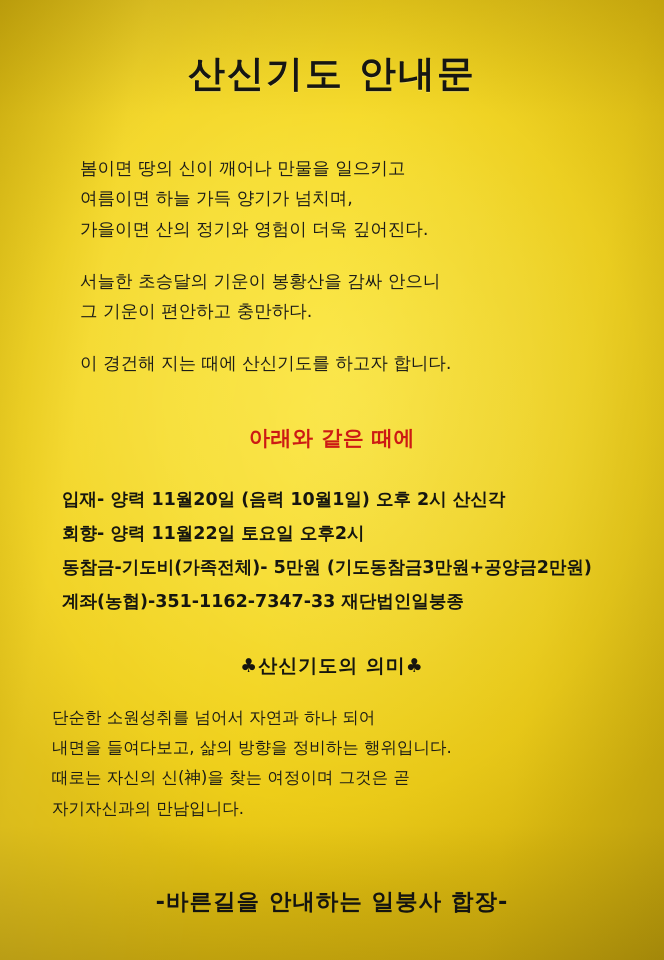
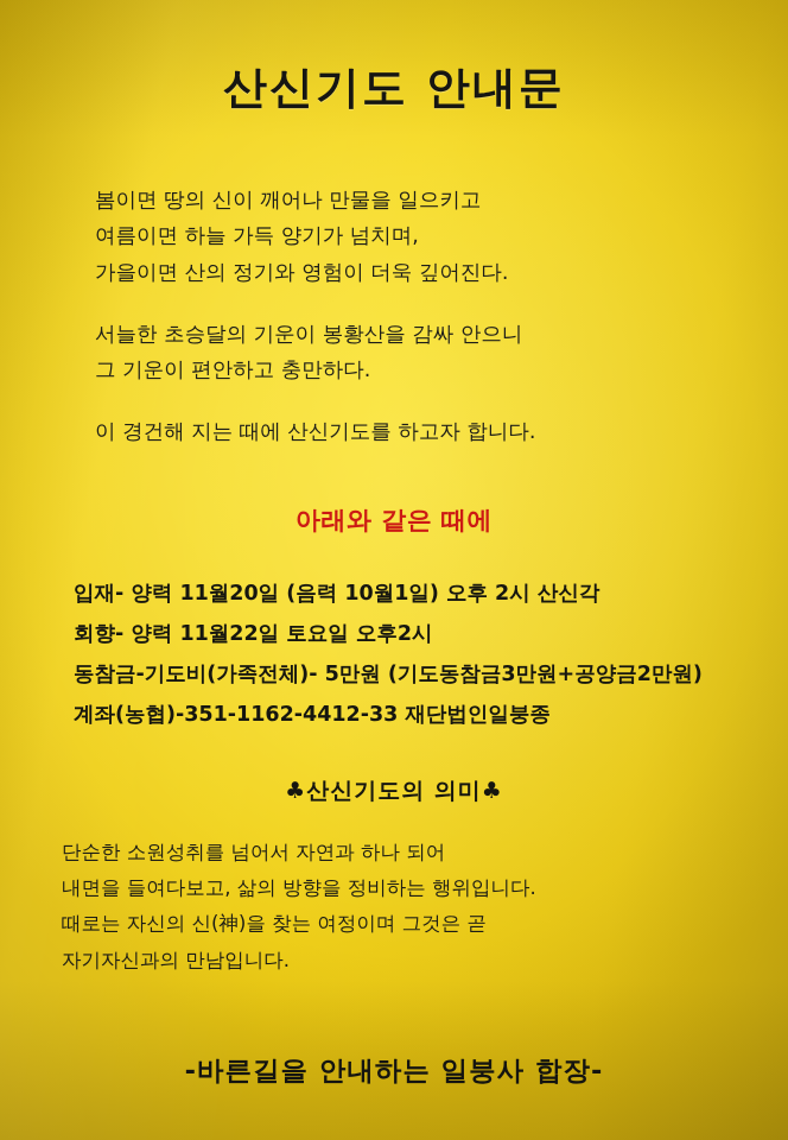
  산신기도 안내문
  봄이면 땅의 신이 깨어나 만물을 일으키고
  여름이면 하늘 가득 양기가 넘치며,
  가을이면 산의 정기와 영험이 더욱 깊어진다.
  서늘한 초승달의 기운이 봉황산을 감싸 안으니
  그 기운이 편안하고 충만하다.
  이 경건해 지는 때에 산신기도를 하고자 합니다.
  아래와 같은 때에
  입재- 양력 11월20일 (음력 10월1일) 오후 2시 산신각
  회향- 양력 11월22일 토요일 오후2시
  동참금-기도비(가족전체)- 5만원 (기도동참금3만원+공양금2만원)
- 계좌(농협)-351-1162-7347-33 재단법인일붕종
+ 계좌(농협)-351-1162-4412-33 재단법인일붕종
  ♣산신기도의 의미♣
  단순한 소원성취를 넘어서 자연과 하나 되어
  내면을 들여다보고, 삶의 방향을 정비하는 행위입니다.
  때로는 자신의 신(神)을 찾는 여정이며 그것은 곧
  자기자신과의 만남입니다.
  -바른길을 안내하는 일붕사 합장-
